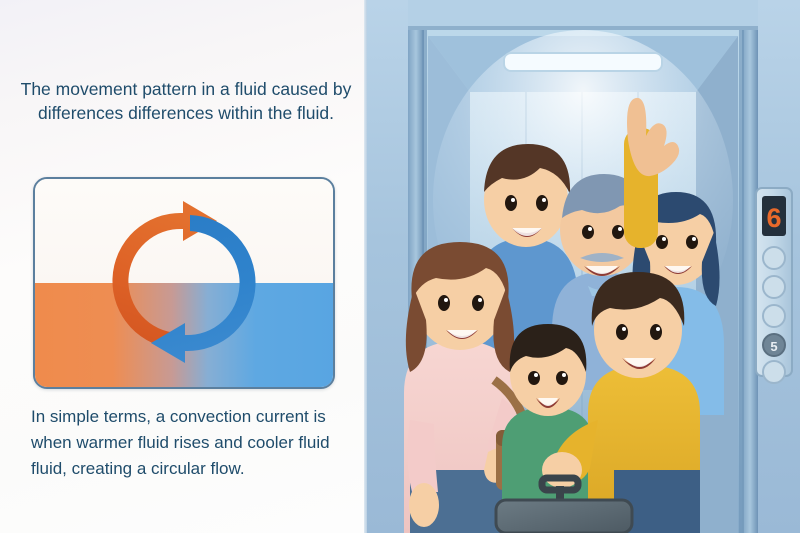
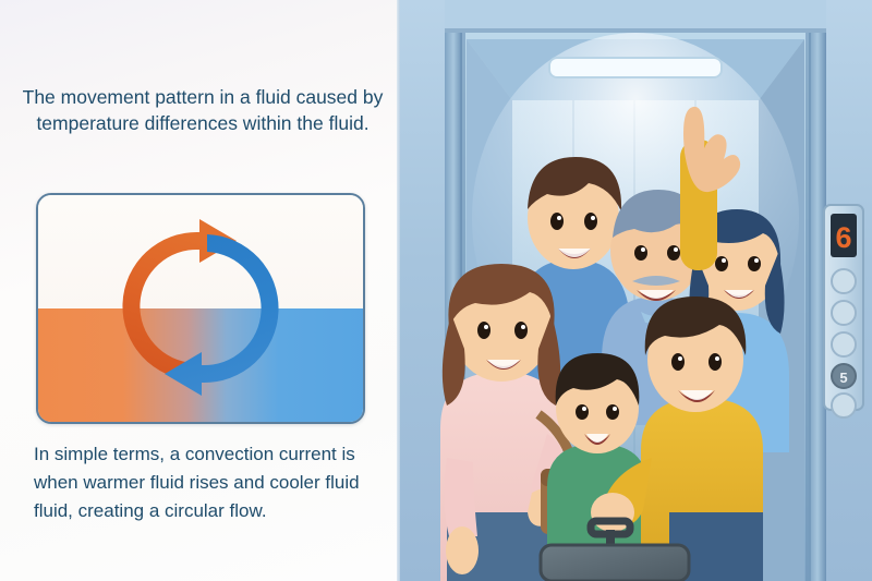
- The movement pattern in a fluid caused by differences differences within the fluid.
+ The movement pattern in a fluid caused by temperature differences within the fluid.
  In simple terms, a convection current is when warmer fluid rises and cooler fluid fluid, creating a circular flow.
  6
  5
